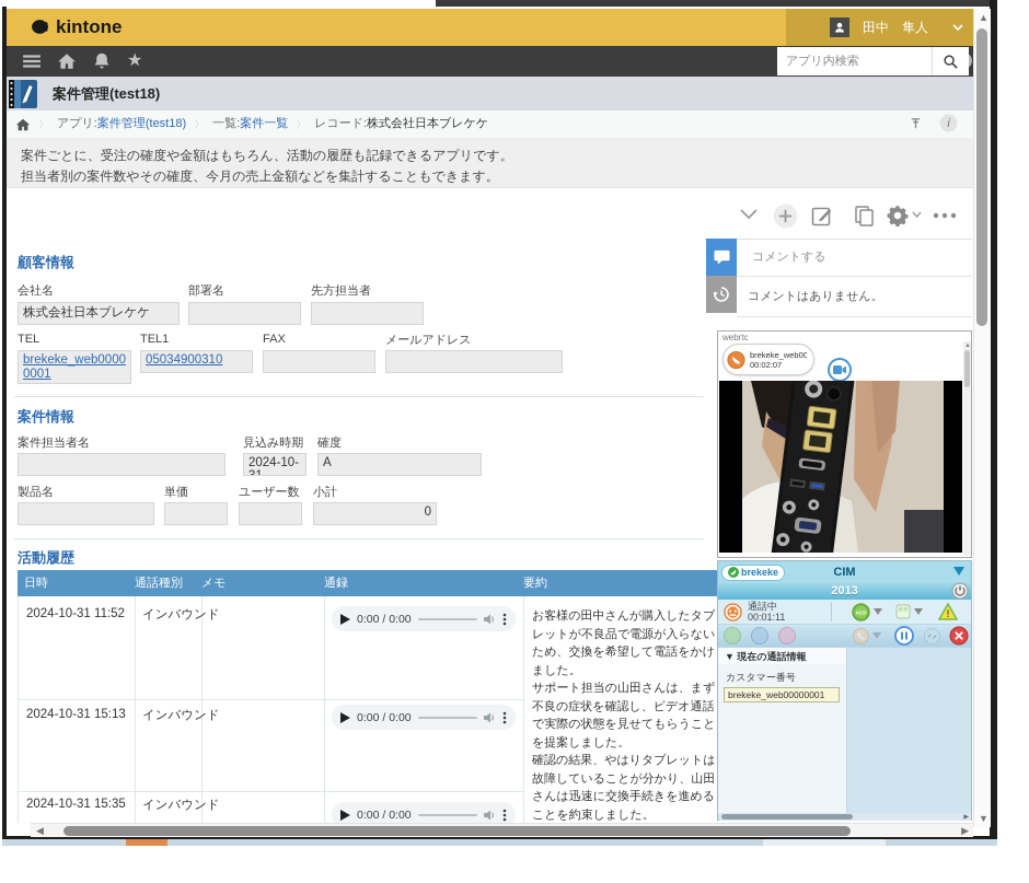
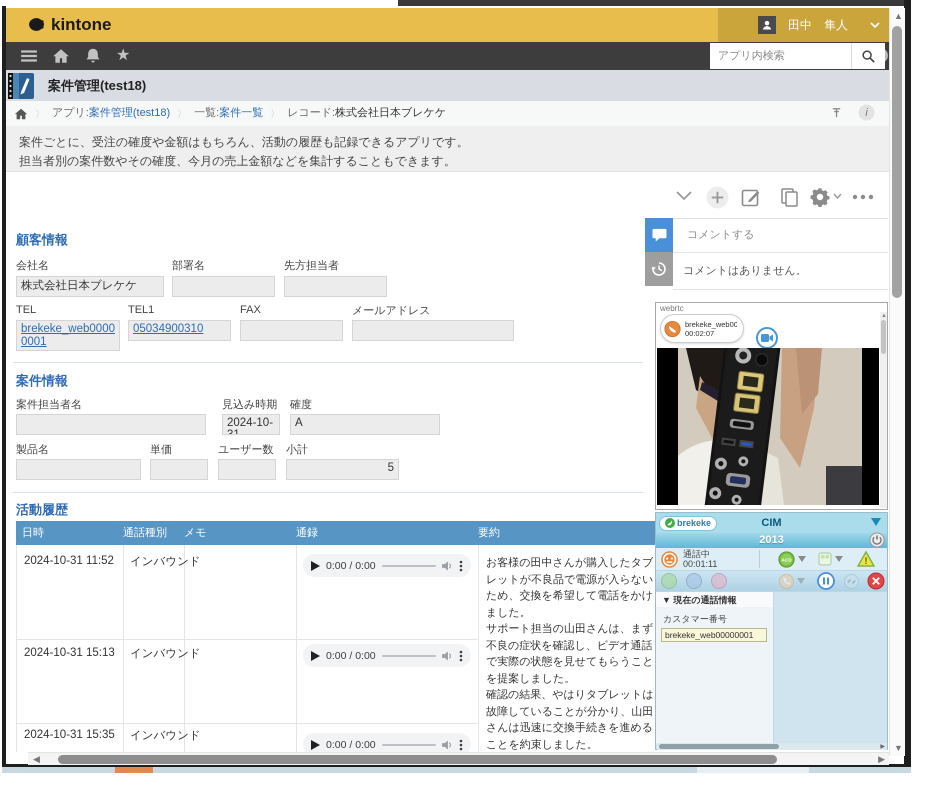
  kintone
  田中 隼人
  ★
  アプリ内検索
  案件管理(test18)
  〉
  アプリ:
  案件管理(test18)
  〉
  一覧:
  案件一覧
  〉
  レコード:
  株式会社日本ブレケケ
  i
  案件ごとに、受注の確度や金額はもちろん、活動の履歴も記録できるアプリです。
  担当者別の案件数やその確度、今月の売上金額などを集計することもできます。
  顧客情報
  会社名
  株式会社日本ブレケケ
  部署名
  先方担当者
  TEL
  brekeke_web00000001
  TEL1
  05034900310
  FAX
  メールアドレス
  案件情報
  案件担当者名
  見込み時期
  2024-10-
  確度
  A
  製品名
  単価
  ユーザー数
  小計
- 0
+ 5
  活動履歴
  日時
  通話種別
  メモ
  通録
  要約
  2024-10-31 11:52
  インバウンド
  0:00 / 0:00
  2024-10-31 15:13
  インバウンド
  0:00 / 0:00
  2024-10-31 15:35
  インバウンド
  0:00 / 0:00
  お客様の田中さんが購入したタブレットが不良品で電源が入らないため、交換を希望して電話をかけました。
  サポート担当の山田さんは、まず不良の症状を確認し、ビデオ通話で実際の状態を見せてもらうことを提案しました。
  確認の結果、やはりタブレットは故障していることが分かり、山田さんは迅速に交換手続きを進めることを約束しました。
  コメントする
  コメントはありません。
  webrtc
  brekeke_web00
  00:02:07
  brekeke
  CIM
  2013
  通話中
  00:01:11
  !
  ▼ 現在の通話情報
  カスタマー番号
  brekeke_web00000001
  ▲
  ▼
  ◀
  ▶
